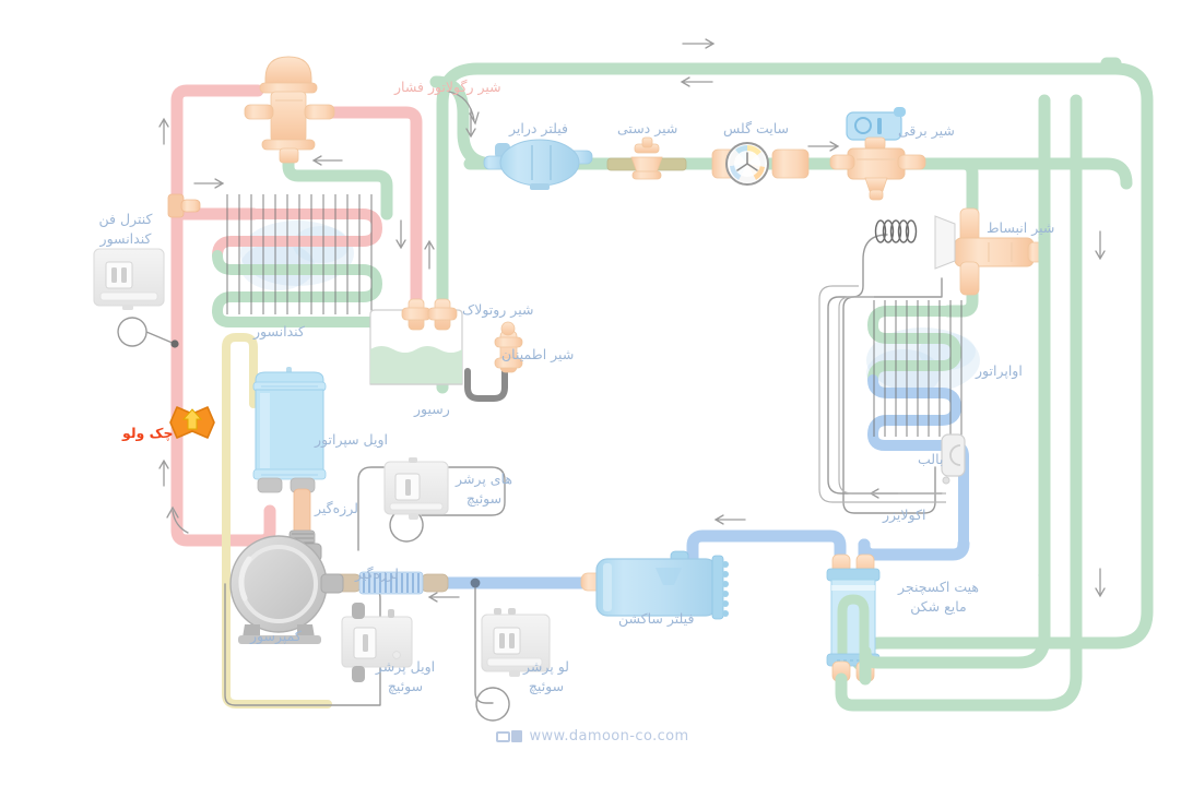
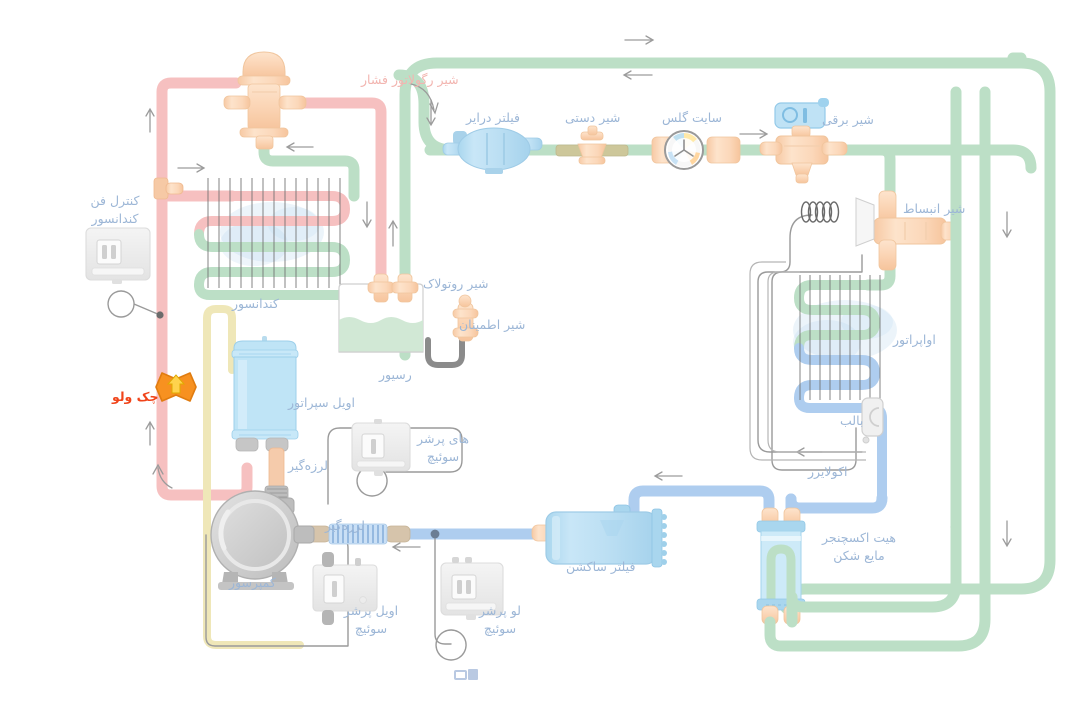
  شیر رگولاتور فشار
  کنترل فن کندانسور
  کندانسور
  شیر روتولاک
  شیر اطمینان
  رسیور
  فیلتر درایر
  شیر دستی
  سایت گلس
  شیر برقی
  شیر انبساط
  اواپراتور
  بالب
  اکولایزر
  هیت اکسچنجر مایع شکن
  فیلتر ساکشن
  اویل سپراتور
  لرزه‌گیر
  لرزه‌گیر
  های پرشر سوئیچ
  کمپرسور
  اویل پرشر سوئیچ
  لو پرشر سوئیچ
  چک ولو
- www.damoon-co.com
